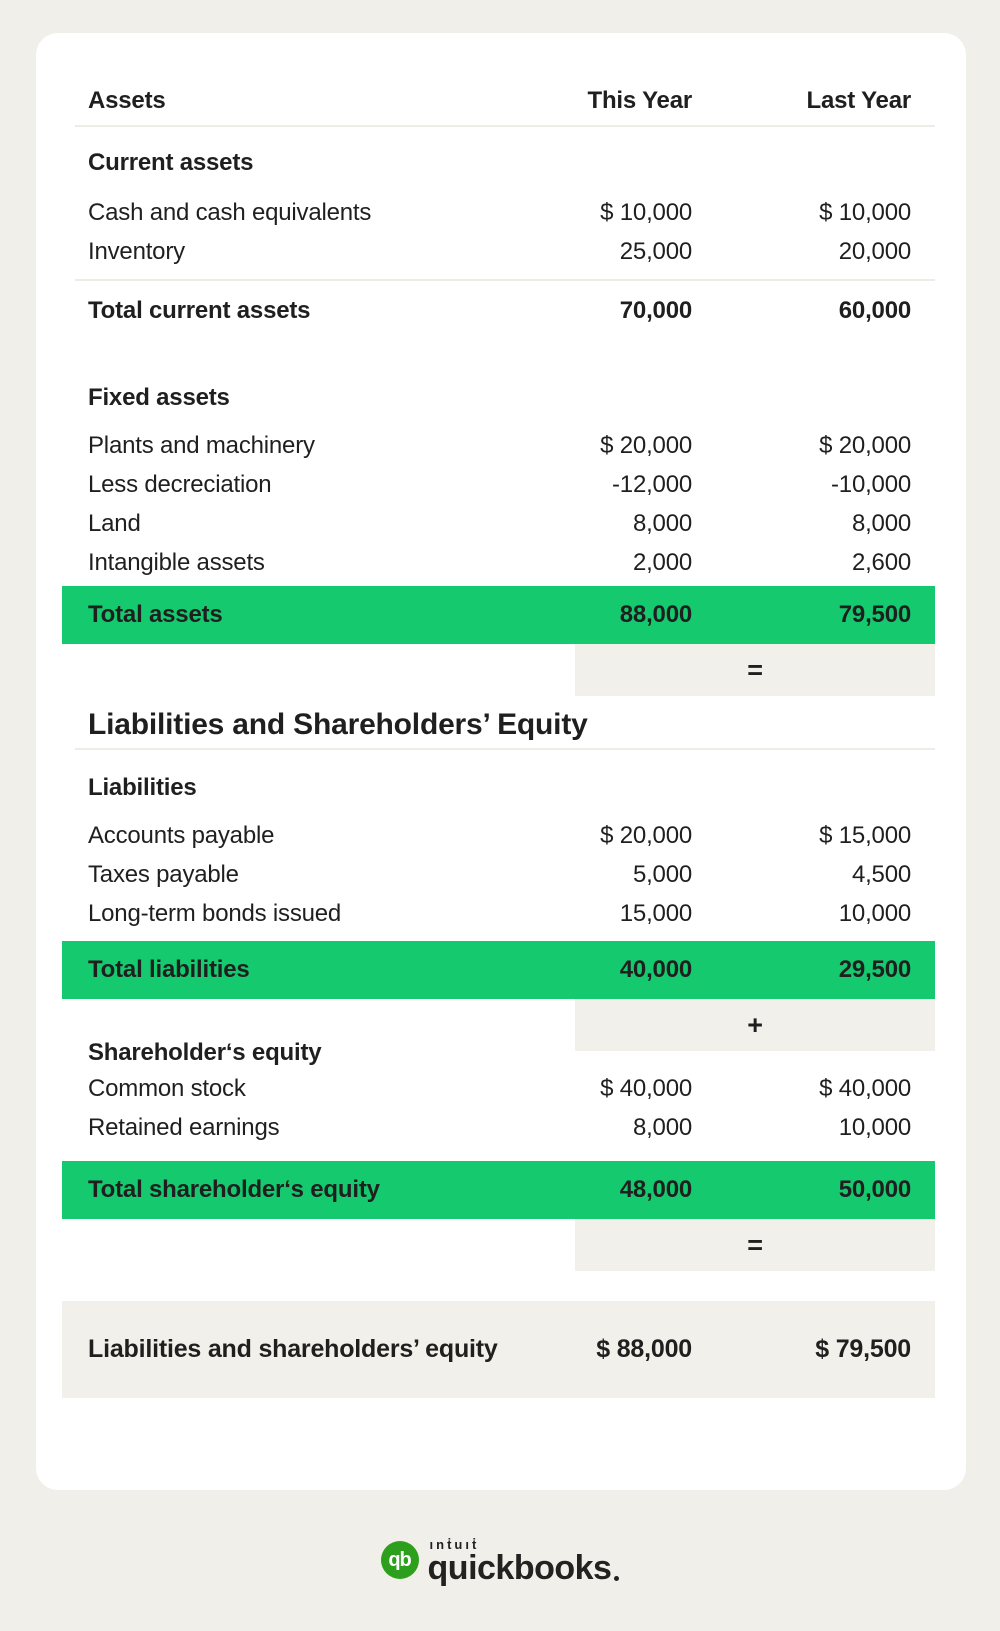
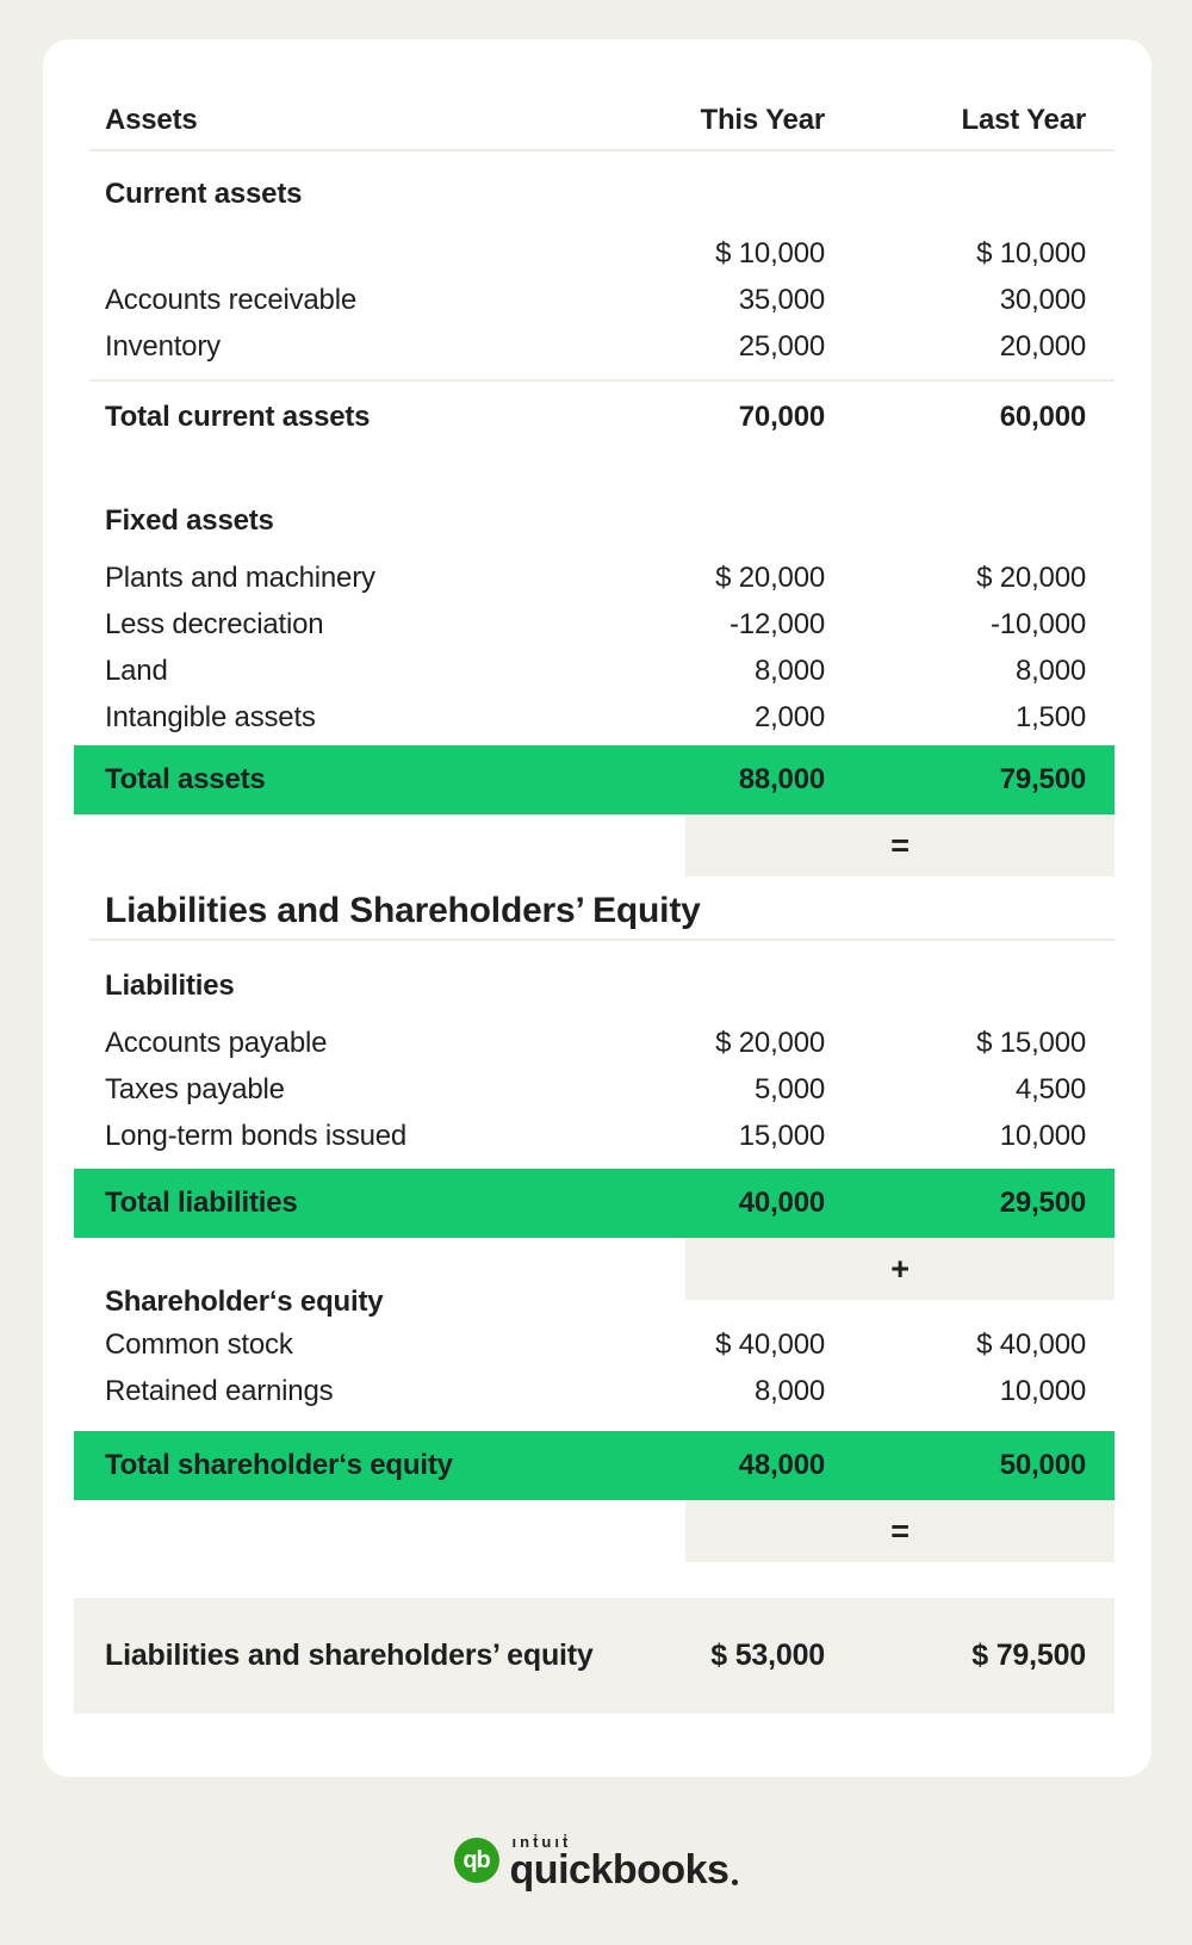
  Assets
  This Year
  Last Year
  Current assets
- Cash and cash equivalents
  $ 10,000
  $ 10,000
+ Accounts receivable
+ 35,000
+ 30,000
  Inventory
  25,000
  20,000
  Total current assets
  70,000
  60,000
  Fixed assets
  Plants and machinery
  $ 20,000
  $ 20,000
  Less decreciation
  -12,000
  -10,000
  Land
  8,000
  8,000
  Intangible assets
  2,000
- 2,600
+ 1,500
  Total assets
  88,000
  79,500
  =
  Liabilities and Shareholders’ Equity
  Liabilities
  Accounts payable
  $ 20,000
  $ 15,000
  Taxes payable
  5,000
  4,500
  Long-term bonds issued
  15,000
  10,000
  Total liabilities
  40,000
  29,500
  +
  Shareholder‘s equity
  Common stock
  $ 40,000
  $ 40,000
  Retained earnings
  8,000
  10,000
  Total shareholder‘s equity
  48,000
  50,000
  =
  Liabilities and shareholders’ equity
- $ 88,000
+ $ 53,000
  $ 79,500
  qb
  ınṫuıṫ
  quickbooks
